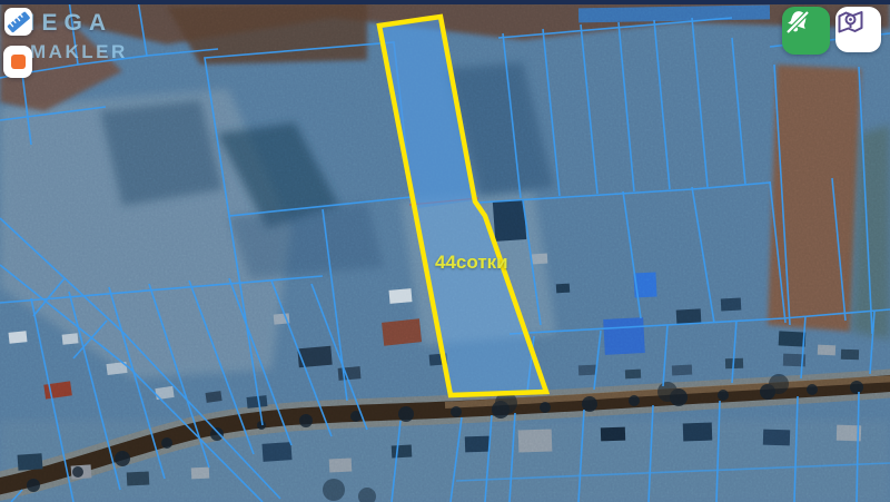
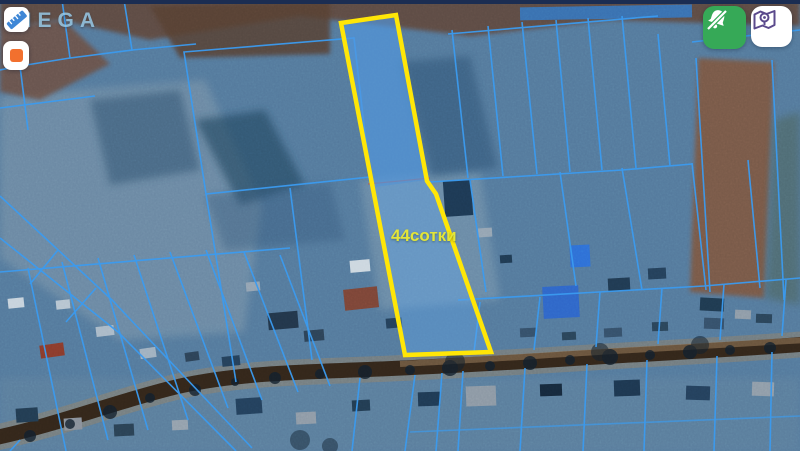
  EGA
- MAKLER
  44сотки
